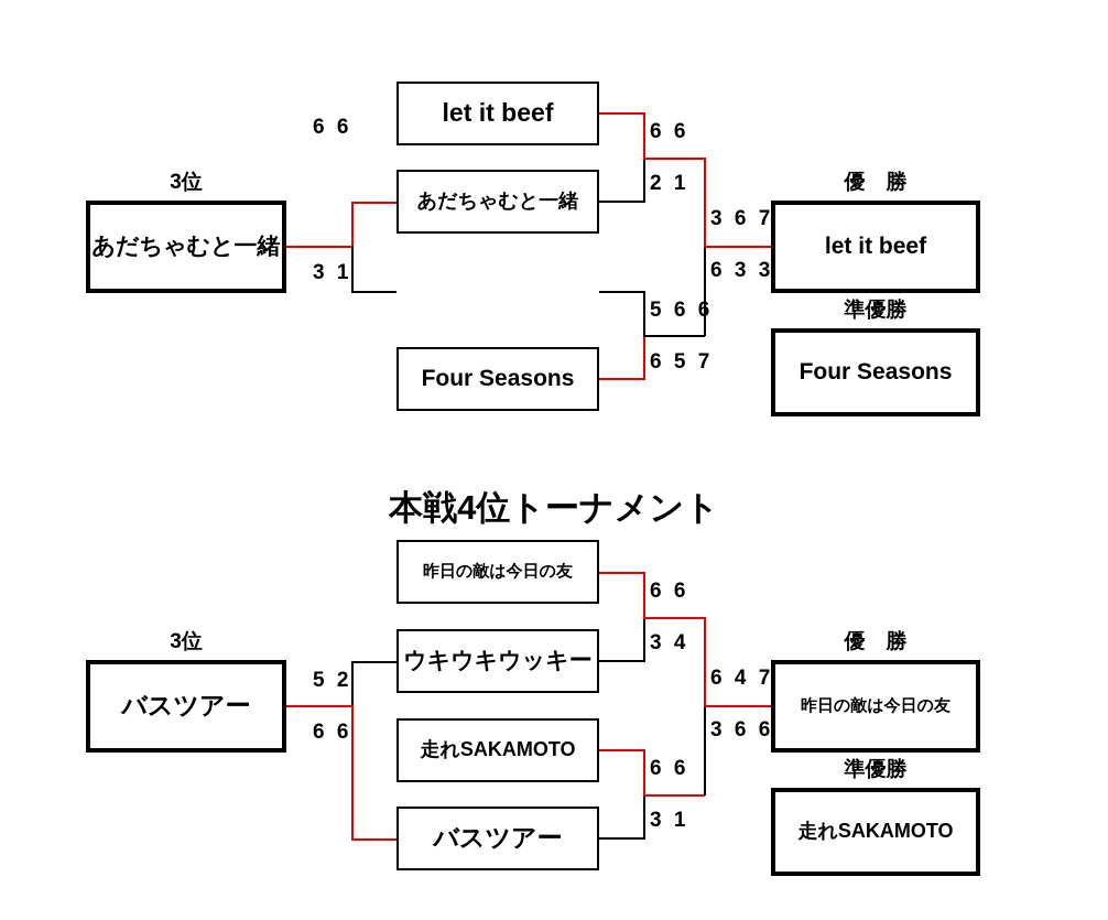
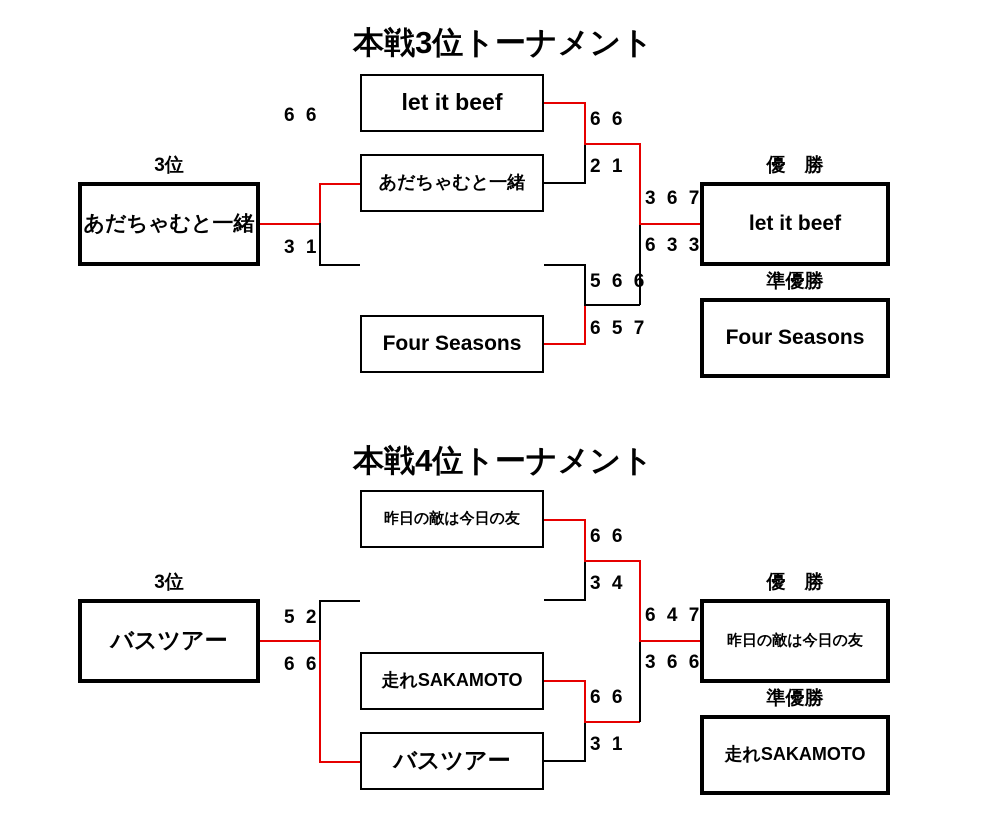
+ 本戦3位トーナメント
  3位
  あだちゃむと一緒
  6 6
  3 1
  let it beef
  あだちゃむと一緒
  Four Seasons
  6 6
  2 1
  6 5 7
  3 6 7
  6 3 3
  優 勝
  let it beef
  準優勝
  Four Seasons
  本戦4位トーナメント
  3位
  バスツアー
  5 2
  6 6
  昨日の敵は今日の友
- ウキウキウッキー
  走れSAKAMOTO
  バスツアー
  6 6
  3 4
  6 6
  3 1
  6 4 7
  3 6 6
  優 勝
  昨日の敵は今日の友
  準優勝
  走れSAKAMOTO
